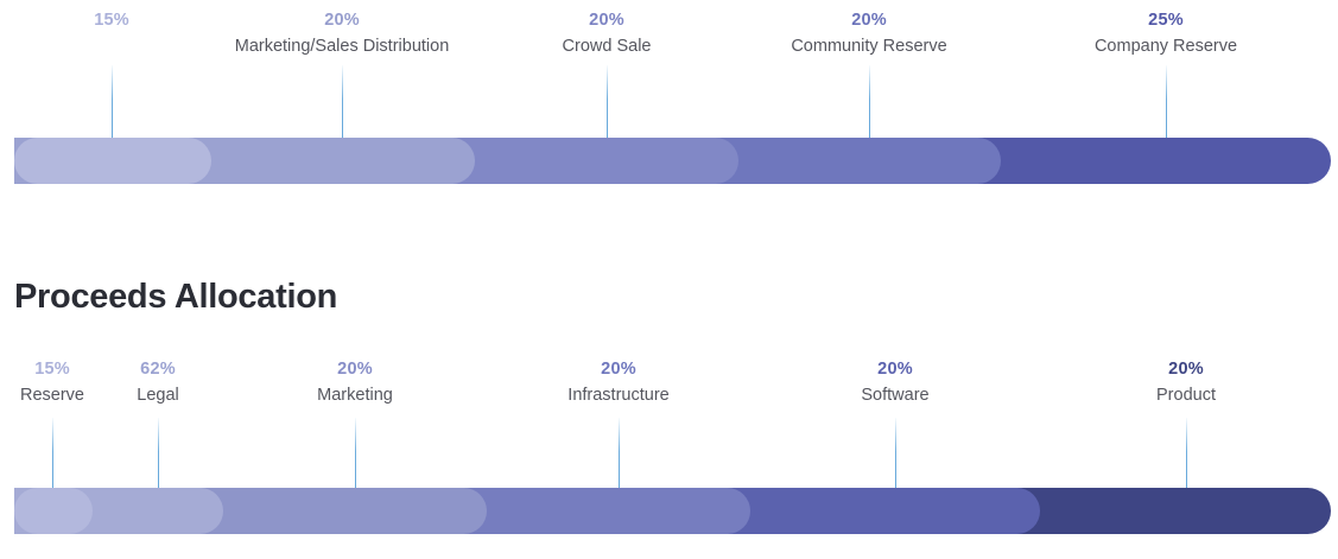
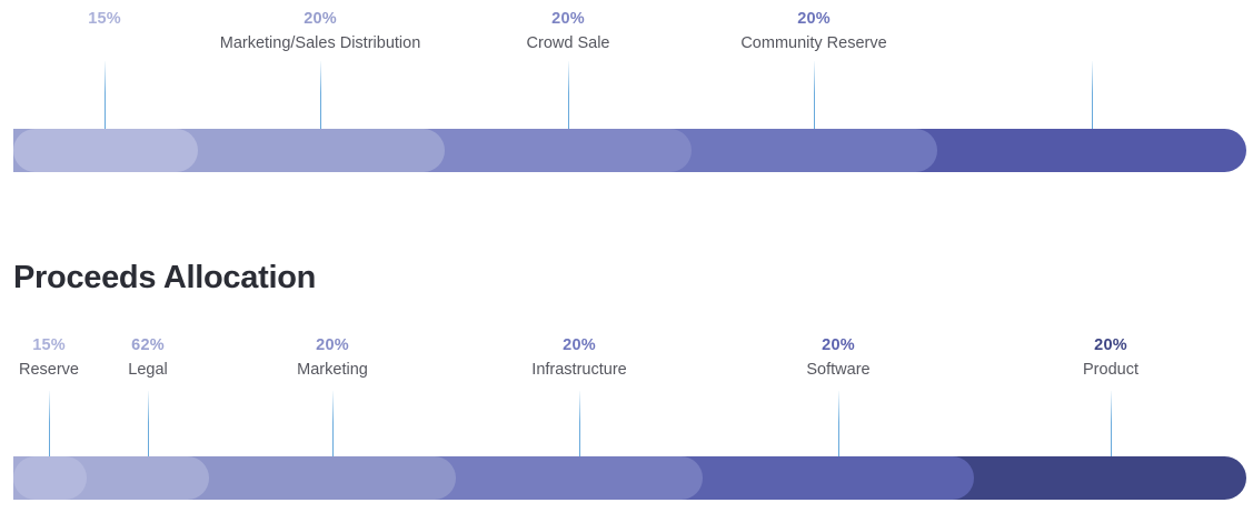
  15%
  20%
  Marketing/Sales Distribution
  20%
  Crowd Sale
  20%
  Community Reserve
- 25%
- Company Reserve
  Proceeds Allocation
  15%
  Reserve
  62%
  Legal
  20%
  Marketing
  20%
  Infrastructure
  20%
  Software
  20%
  Product
